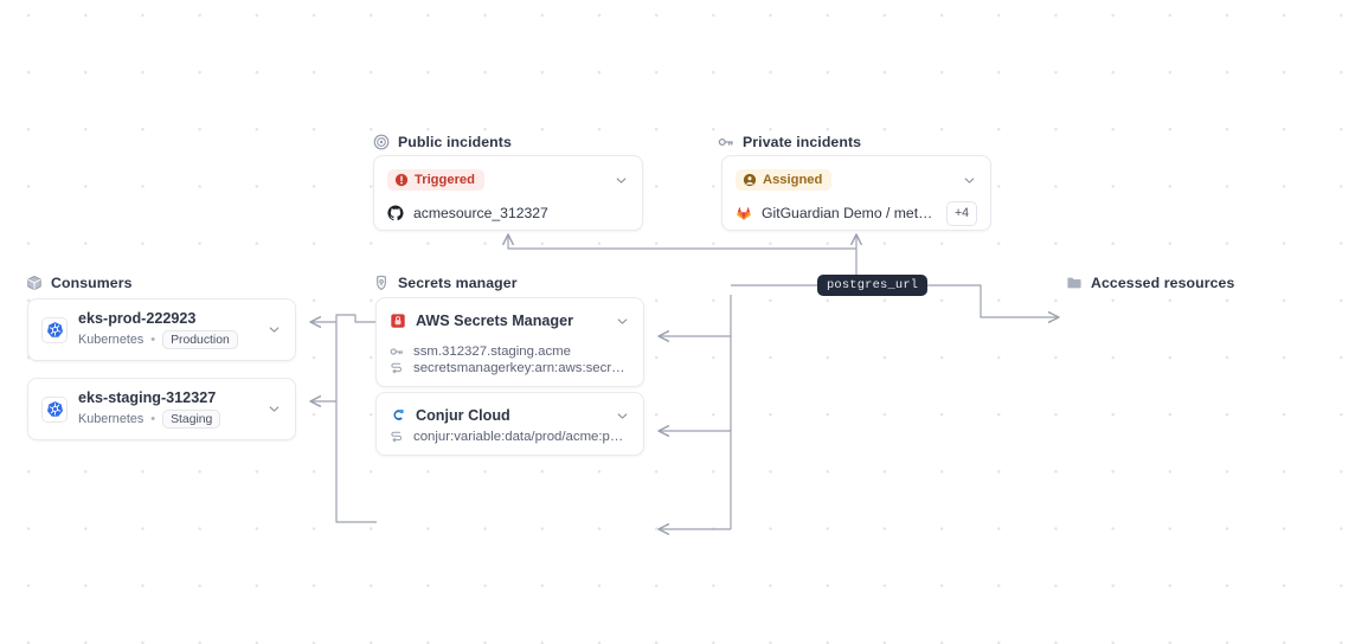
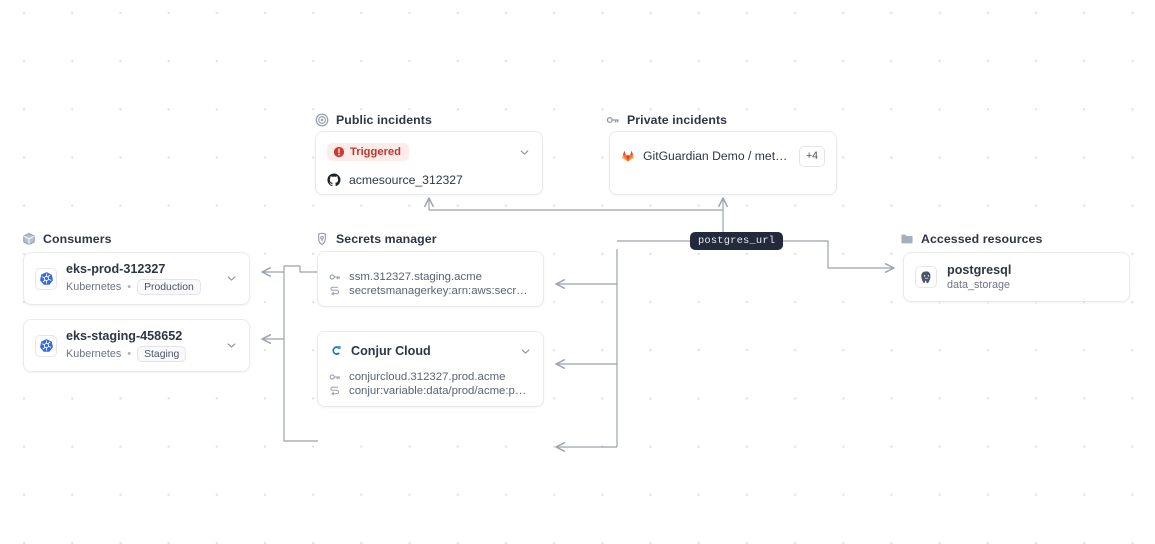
  Public incidents
  Private incidents
  Consumers
  Secrets manager
  Accessed resources
  Triggered
  acmesource_312327
- Assigned
  GitGuardian Demo / metrics
  +4
- eks-prod-222923
+ eks-prod-312327
  Kubernetes
  •
  Production
- eks-staging-312327
+ eks-staging-458652
  Kubernetes
  •
  Staging
- AWS Secrets Manager
  ssm.312327.staging.acme
  secretsmanagerkey:arn:aws:secrets
  Conjur Cloud
+ conjurcloud.312327.prod.acme
  conjur:variable:data/prod/acme:post.
+ postgresql
+ data_storage
  postgres_url
